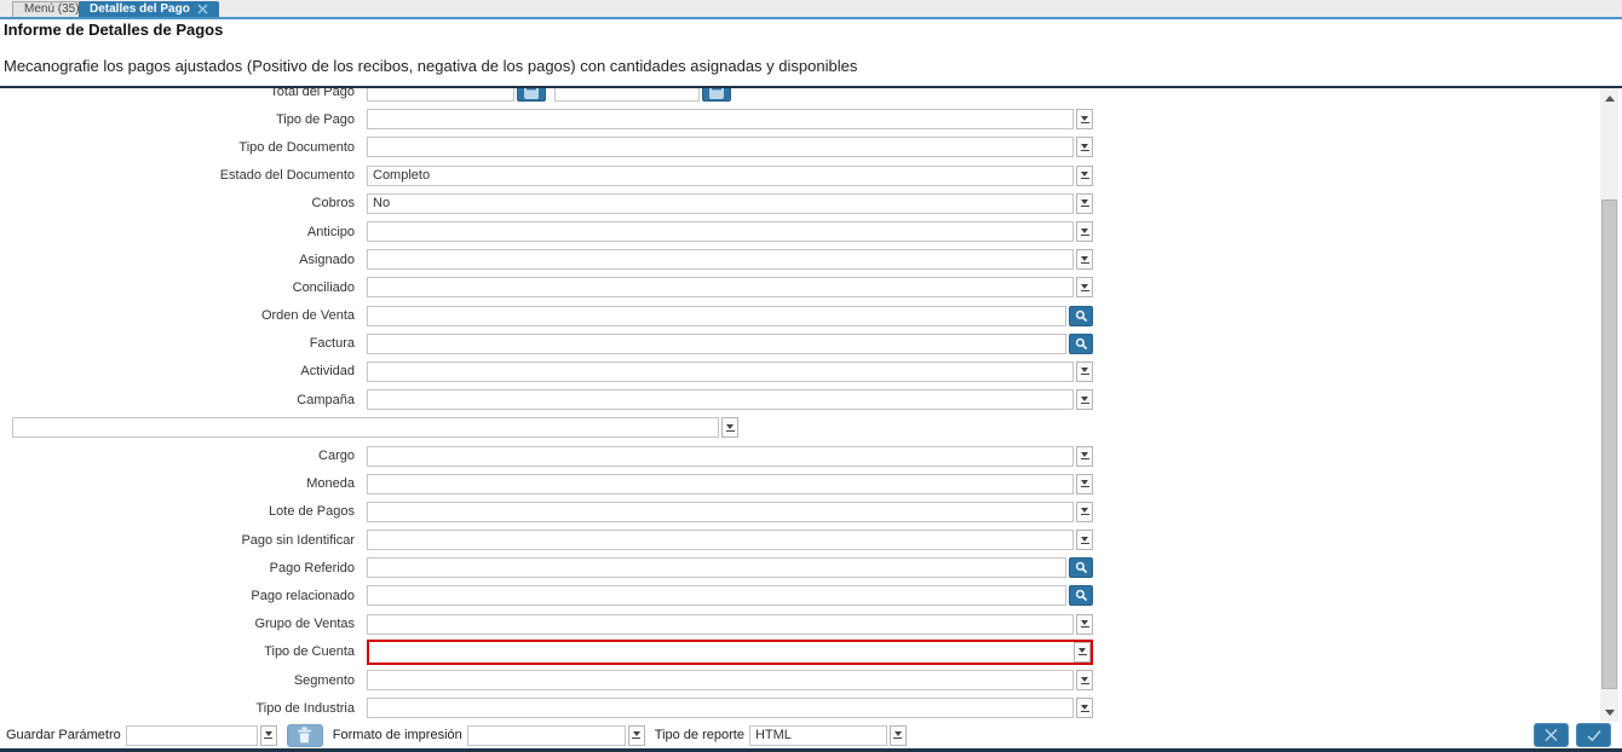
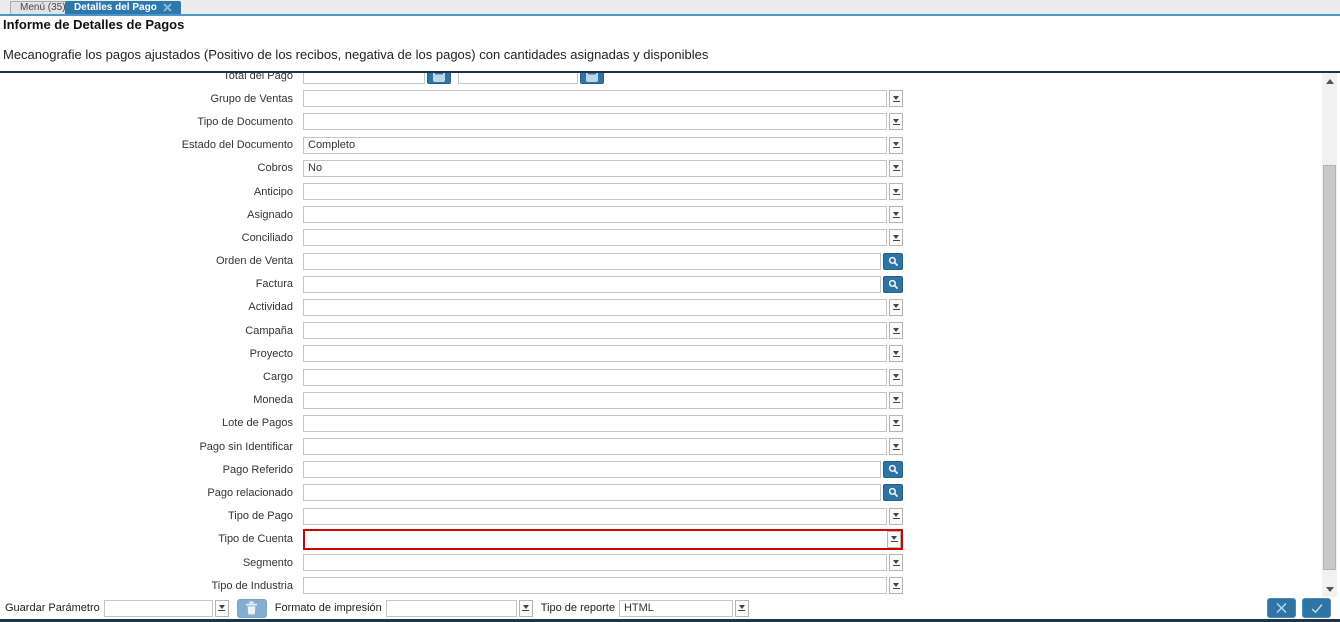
  Menú (35)
  Detalles del Pago
  Informe de Detalles de Pagos
  Mecanografie los pagos ajustados (Positivo de los recibos, negativa de los pagos) con cantidades asignadas y disponibles
  Total del Pago
- Tipo de Pago
+ Grupo de Ventas
  Tipo de Documento
  Estado del Documento
  Completo
  Cobros
  No
  Anticipo
  Asignado
  Conciliado
  Orden de Venta
  Factura
  Actividad
  Campaña
+ Proyecto
  Cargo
  Moneda
  Lote de Pagos
  Pago sin Identificar
  Pago Referido
  Pago relacionado
- Grupo de Ventas
+ Tipo de Pago
  Tipo de Cuenta
  Segmento
  Tipo de Industria
  Guardar Parámetro
  Formato de impresión
  Tipo de reporte
  HTML
